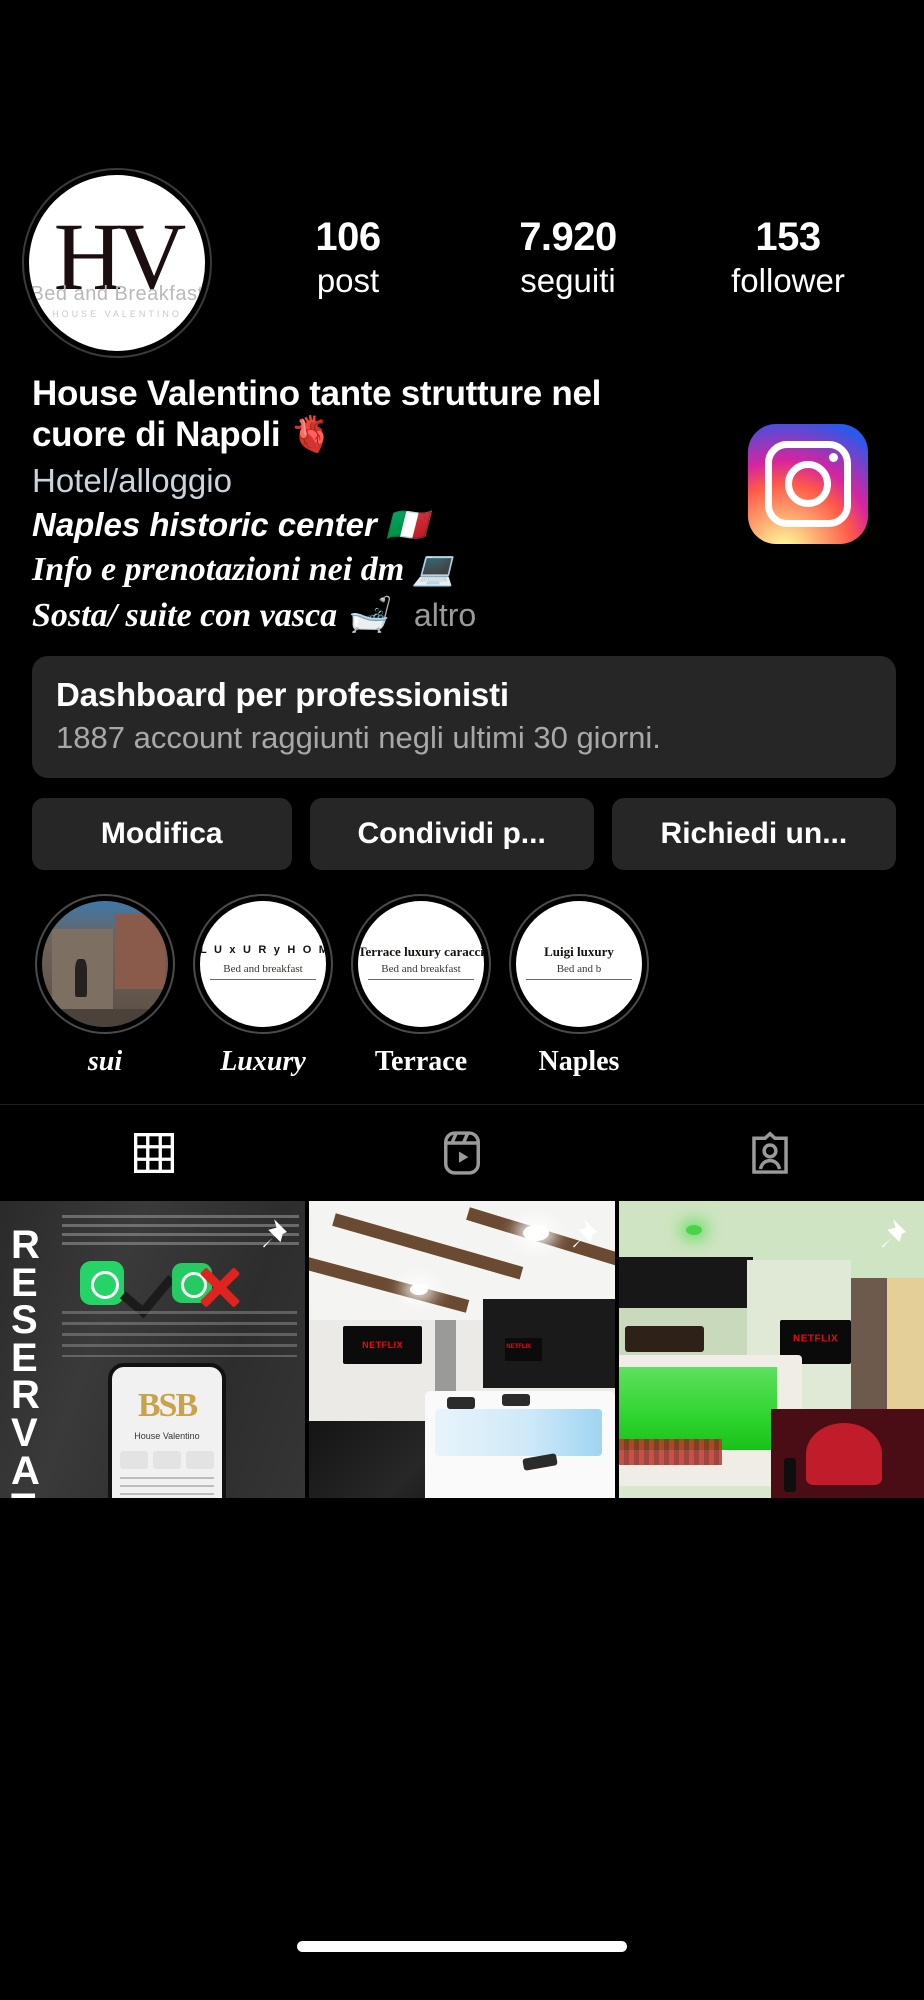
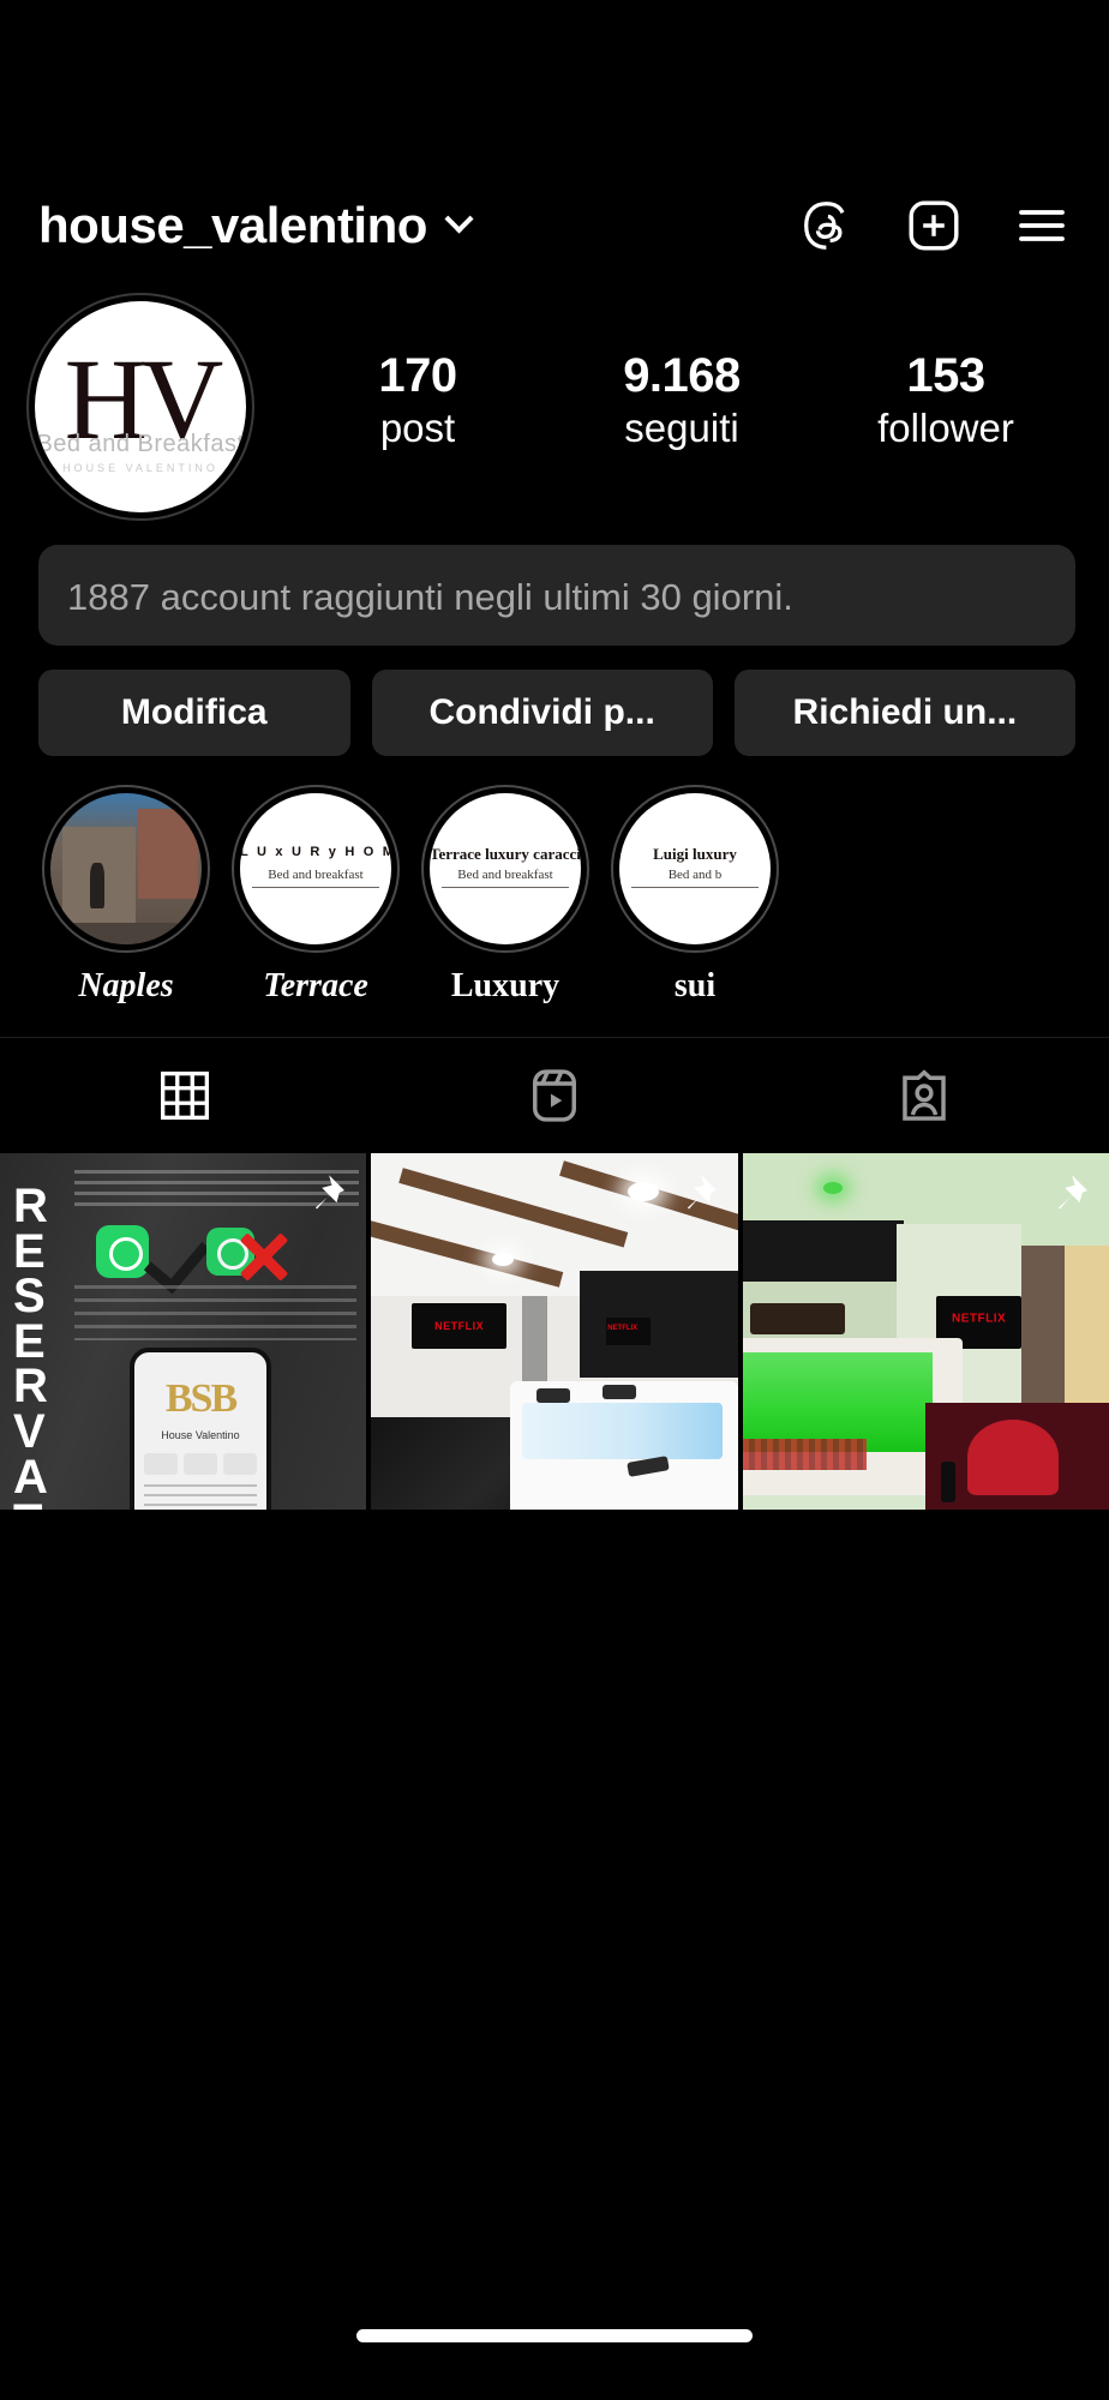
+ house_valentino
  HV
  Bed and Breakfast
  HOUSE VALENTINO
- 106
+ 170
  post
- 7.920
+ 9.168
  seguiti
  153
  follower
- House Valentino tante strutture nel cuore di Napoli 🫀
- Hotel/alloggio
- Naples historic center 🇮🇹
- Info e prenotazioni nei dm 💻
- Sosta/ suite con vasca 🛁 altro
- Dashboard per professionisti
  1887 account raggiunti negli ultimi 30 giorni.
  Modifica
  Condividi p...
  Richiedi un...
- sui
+ Naples
  L U x U R y H O M
  Bed and breakfast
- Luxury
+ Terrace
  Terrace luxury caracci
  Bed and breakfast
- Terrace
+ Luxury
  Luigi luxury
  Bed and b
- Naples
+ sui
  R
  E
  S
  E
  R
  V
  A
  BSB
  House Valentino
  NETFLIX
  NETFLIX
